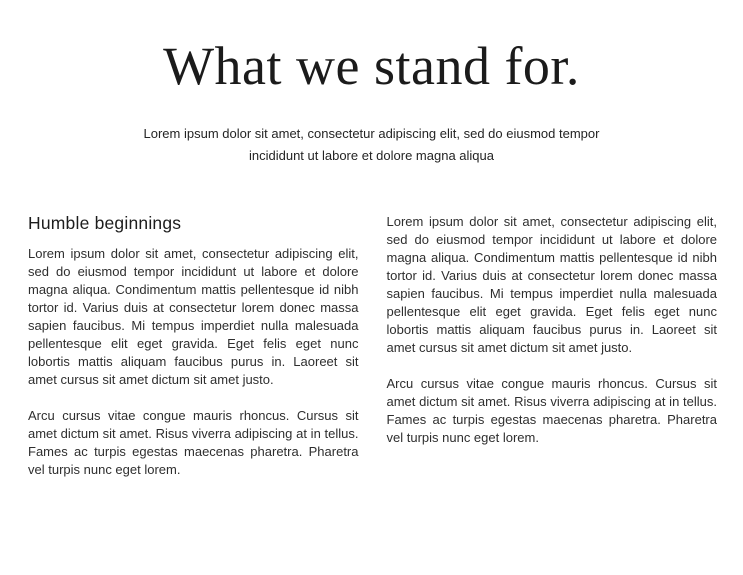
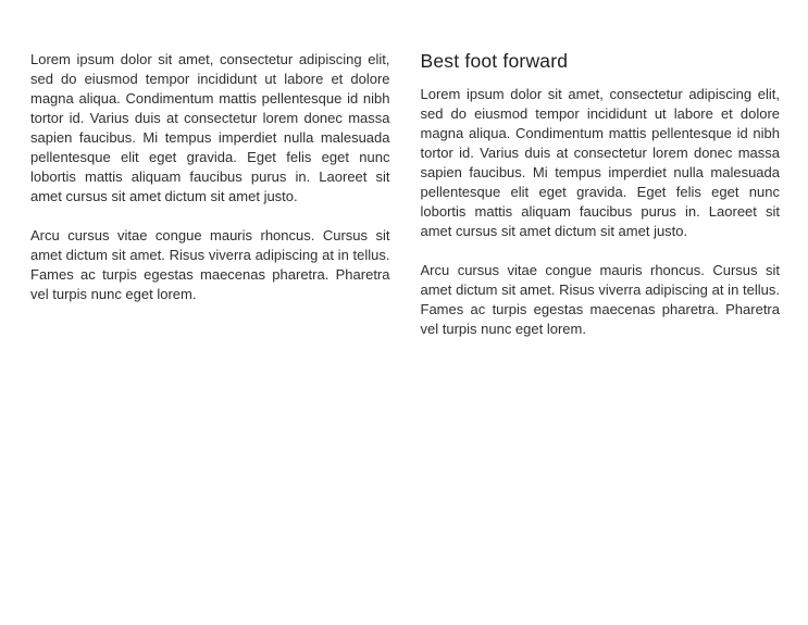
- What we stand for.
- Lorem ipsum dolor sit amet, consectetur adipiscing elit, sed do eiusmod tempor incididunt ut labore et dolore magna aliqua
- Humble beginnings
  Lorem ipsum dolor sit amet, consectetur adipiscing elit, sed do eiusmod tempor incididunt ut labore et dolore magna aliqua. Condimentum mattis pellentesque id nibh tortor id. Varius duis at consectetur lorem donec massa sapien faucibus. Mi tempus imperdiet nulla malesuada pellentesque elit eget gravida. Eget felis eget nunc lobortis mattis aliquam faucibus purus in. Laoreet sit amet cursus sit amet dictum sit amet justo.
  Arcu cursus vitae congue mauris rhoncus. Cursus sit amet dictum sit amet. Risus viverra adipiscing at in tellus. Fames ac turpis egestas maecenas pharetra. Pharetra vel turpis nunc eget lorem.
+ Best foot forward
  Lorem ipsum dolor sit amet, consectetur adipiscing elit, sed do eiusmod tempor incididunt ut labore et dolore magna aliqua. Condimentum mattis pellentesque id nibh tortor id. Varius duis at consectetur lorem donec massa sapien faucibus. Mi tempus imperdiet nulla malesuada pellentesque elit eget gravida. Eget felis eget nunc lobortis mattis aliquam faucibus purus in. Laoreet sit amet cursus sit amet dictum sit amet justo.
  Arcu cursus vitae congue mauris rhoncus. Cursus sit amet dictum sit amet. Risus viverra adipiscing at in tellus. Fames ac turpis egestas maecenas pharetra. Pharetra vel turpis nunc eget lorem.
